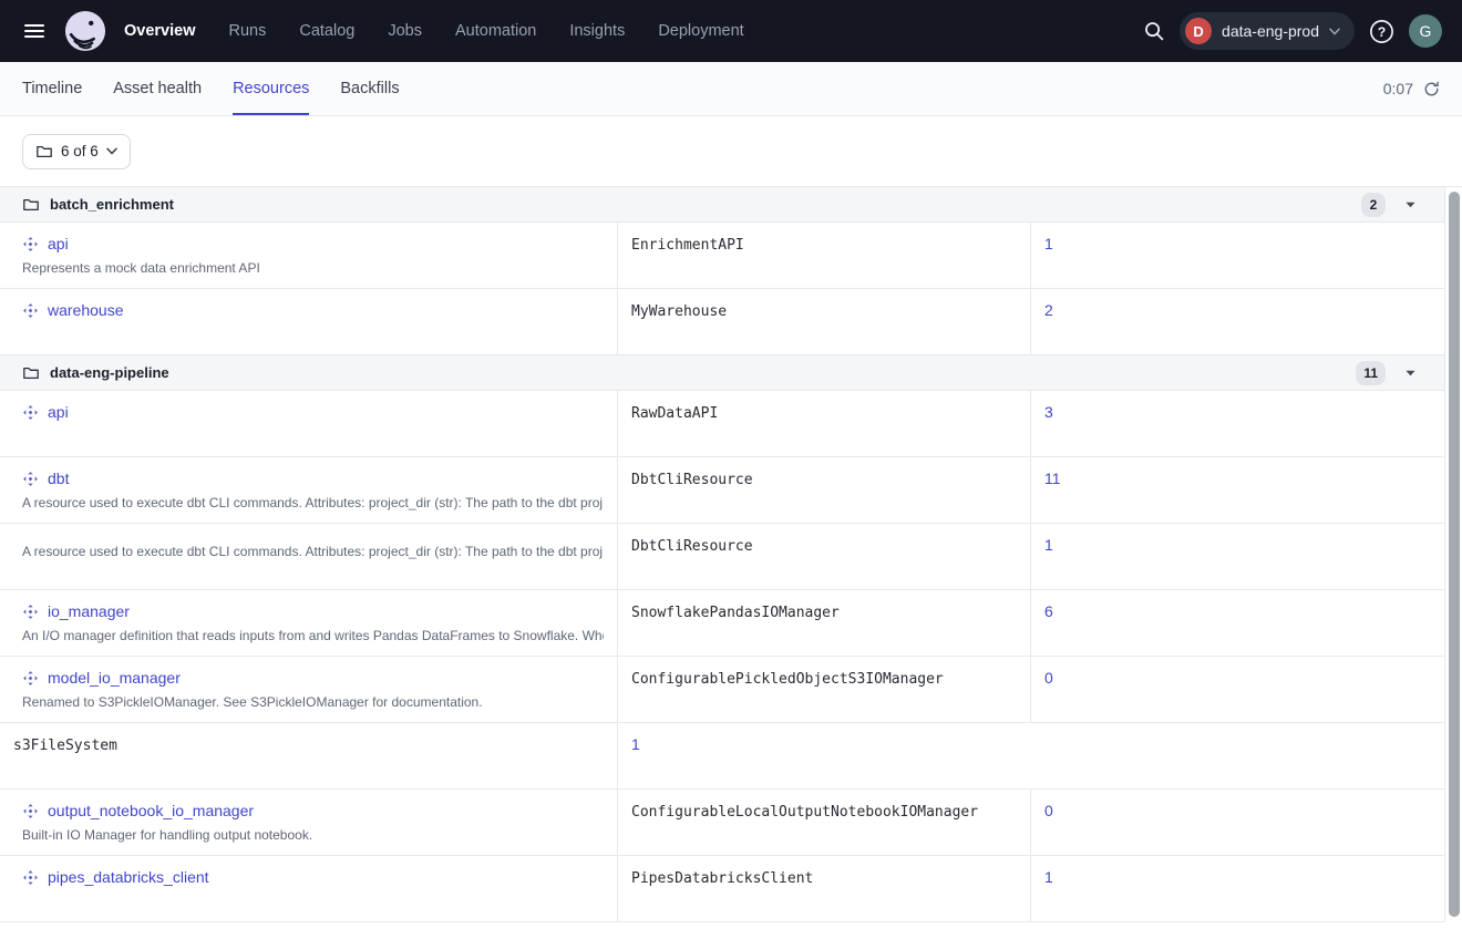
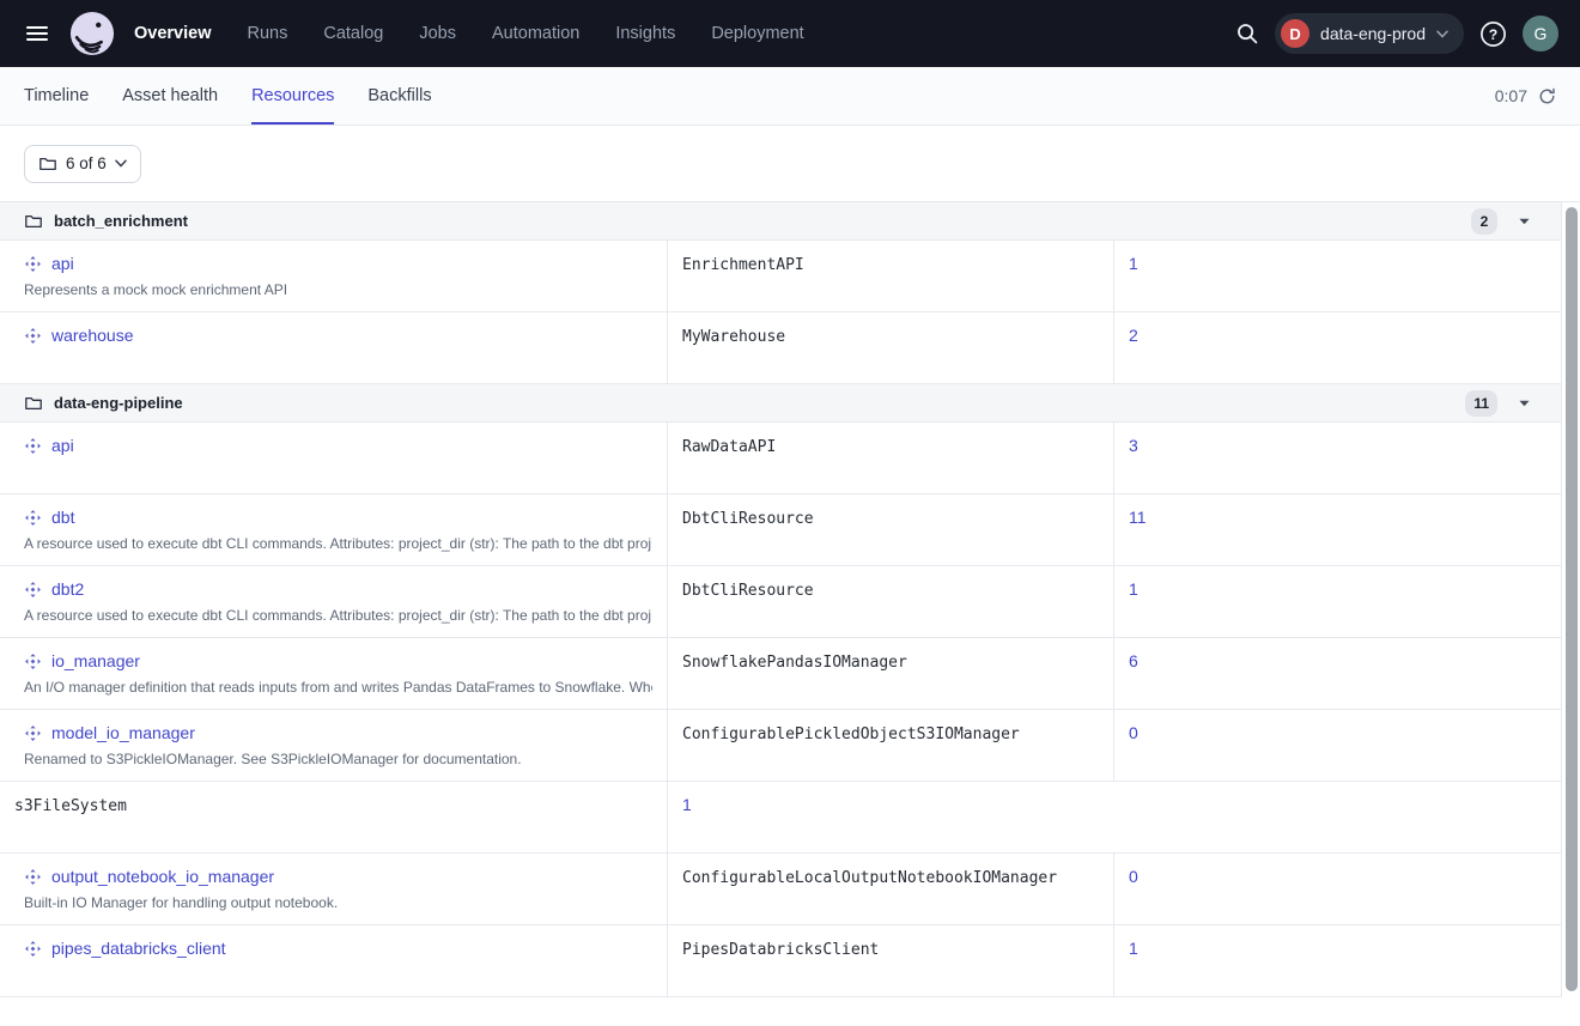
  Overview
  Runs
  Catalog
  Jobs
  Automation
  Insights
  Deployment
  D
  data-eng-prod
  ?
  G
  Timeline
  Asset health
  Resources
  Backfills
  0:07
  6 of 6
  batch_enrichment
  2
  api
- Represents a mock data enrichment API
+ Represents a mock mock enrichment API
  EnrichmentAPI
  1
  warehouse
  MyWarehouse
  2
  data-eng-pipeline
  11
  api
  RawDataAPI
  3
  dbt
  A resource used to execute dbt CLI commands. Attributes: project_dir (str): The path to the dbt proj
  DbtCliResource
  11
+ dbt2
  A resource used to execute dbt CLI commands. Attributes: project_dir (str): The path to the dbt proj
  DbtCliResource
  1
  io_manager
  An I/O manager definition that reads inputs from and writes Pandas DataFrames to Snowflake. Wh
  SnowflakePandasIOManager
  6
  model_io_manager
  Renamed to S3PickleIOManager. See S3PickleIOManager for documentation.
  ConfigurablePickledObjectS3IOManager
  0
  s3FileSystem
  1
  output_notebook_io_manager
  Built-in IO Manager for handling output notebook.
  ConfigurableLocalOutputNotebookIOManager
  0
  pipes_databricks_client
  PipesDatabricksClient
  1
